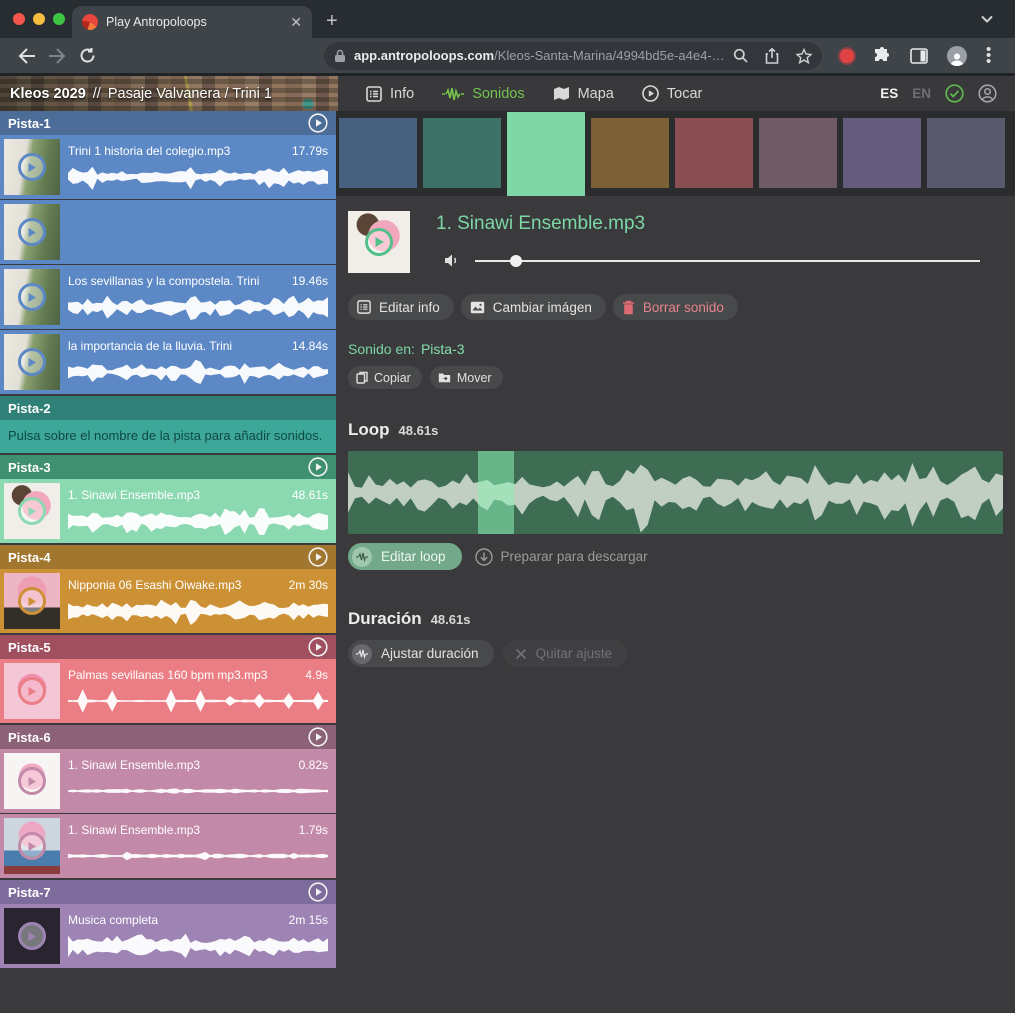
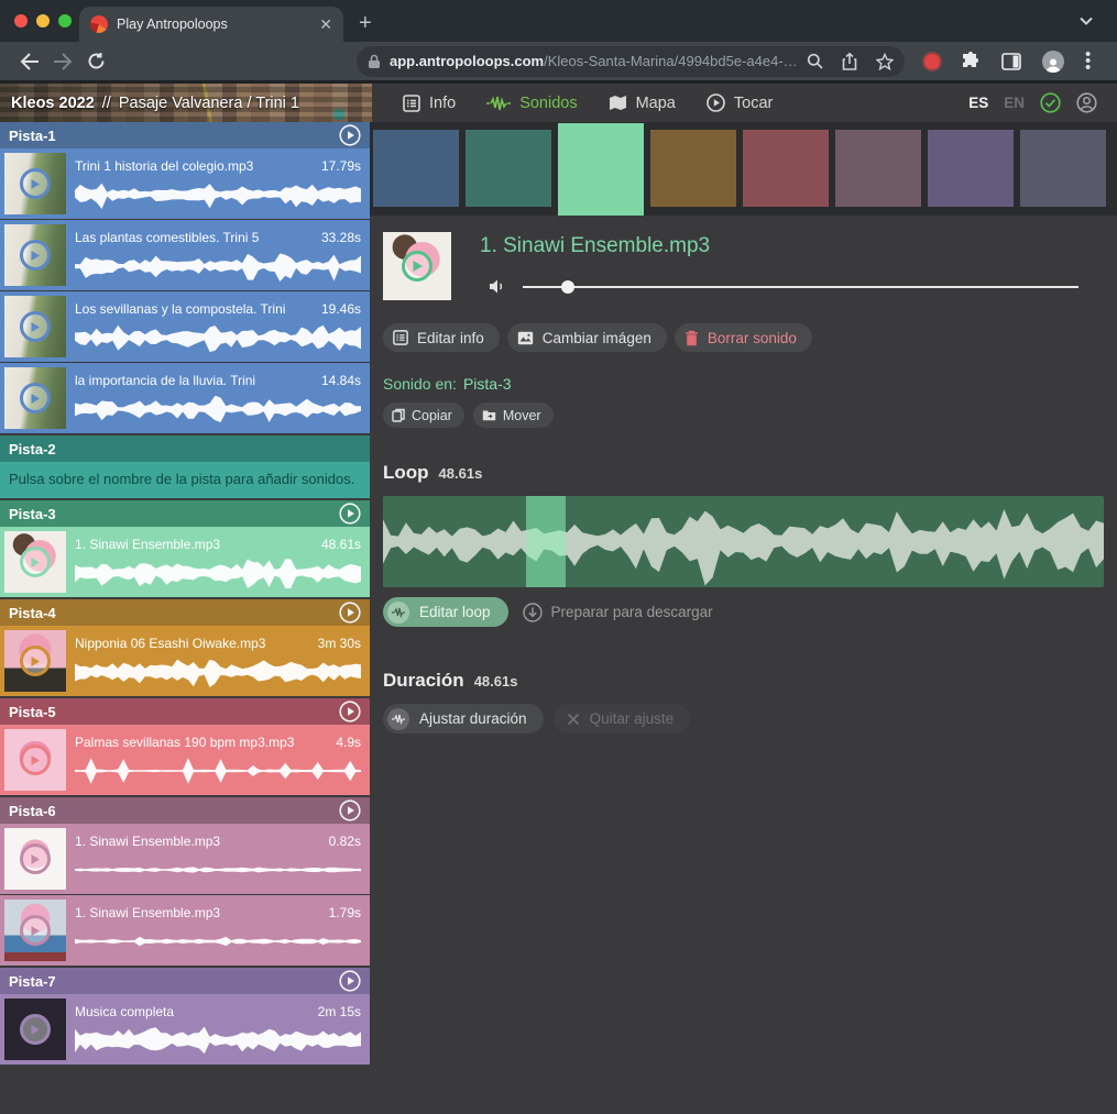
  Play Antropoloops
  ✕
  +
  app.antropoloops.com
  •
  •
  •
- Kleos 2029
+ Kleos 2022
  //
  Pasaje Valvanera / Trini 1
  Info
  Sonidos
  Mapa
  Tocar
  ES
  EN
  Pista-1
  Trini 1 historia del colegio.mp3
  17.79s
+ Las plantas comestibles. Trini 5
+ 33.28s
  Los sevillanas y la compostela. Trini
  19.46s
  la importancia de la lluvia. Trini
  14.84s
  Pista-2
  Pulsa sobre el nombre de la pista para añadir sonidos.
  Pista-3
  1. Sinawi Ensemble.mp3
  48.61s
  Pista-4
  Nipponia 06 Esashi Oiwake.mp3
- 2m 30s
+ 3m 30s
  Pista-5
- Palmas sevillanas 160 bpm mp3.mp3
+ Palmas sevillanas 190 bpm mp3.mp3
  4.9s
  Pista-6
  1. Sinawi Ensemble.mp3
  0.82s
  1. Sinawi Ensemble.mp3
  1.79s
  Pista-7
  Musica completa
  2m 15s
  1. Sinawi Ensemble.mp3
  Editar info
  Cambiar imágen
  Borrar sonido
  Sonido en: Pista-3
  Copiar
  Mover
  Loop 48.61s
  Editar loop
  Preparar para descargar
  Duración 48.61s
  Ajustar duración
  Quitar ajuste
